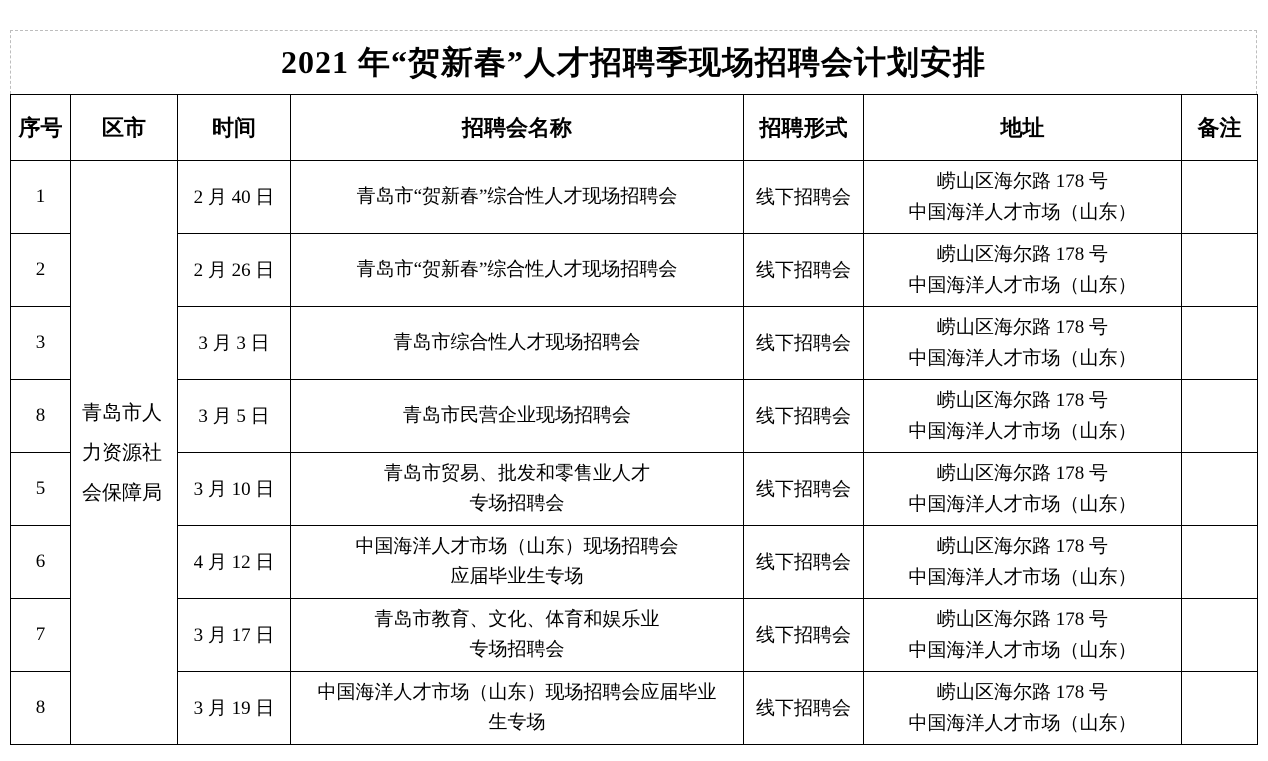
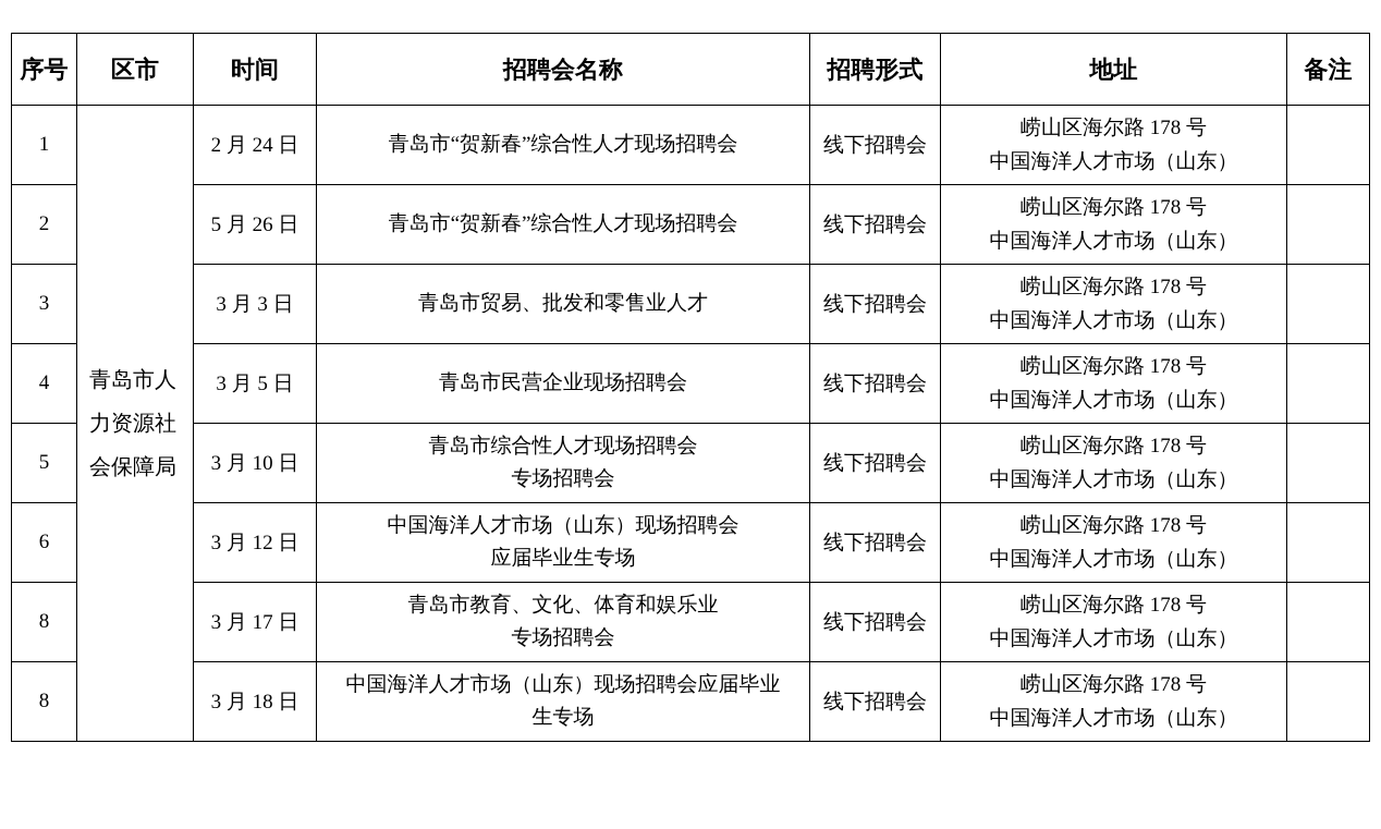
- 2021 年“贺新春”人才招聘季现场招聘会计划安排
  序号	区市	时间	招聘会名称	招聘形式	地址	备注
- 1	青岛市人力资源社会保障局	2 月 40 日	青岛市“贺新春”综合性人才现场招聘会	线下招聘会	崂山区海尔路 178 号 中国海洋人才市场（山东）
+ 1	青岛市人力资源社会保障局	2 月 24 日	青岛市“贺新春”综合性人才现场招聘会	线下招聘会	崂山区海尔路 178 号 中国海洋人才市场（山东）
- 2	2 月 26 日	青岛市“贺新春”综合性人才现场招聘会	线下招聘会	崂山区海尔路 178 号 中国海洋人才市场（山东）
+ 2	5 月 26 日	青岛市“贺新春”综合性人才现场招聘会	线下招聘会	崂山区海尔路 178 号 中国海洋人才市场（山东）
- 3	3 月 3 日	青岛市综合性人才现场招聘会	线下招聘会	崂山区海尔路 178 号 中国海洋人才市场（山东）
+ 3	3 月 3 日	青岛市贸易、批发和零售业人才	线下招聘会	崂山区海尔路 178 号 中国海洋人才市场（山东）
- 8	3 月 5 日	青岛市民营企业现场招聘会	线下招聘会	崂山区海尔路 178 号 中国海洋人才市场（山东）
+ 4	3 月 5 日	青岛市民营企业现场招聘会	线下招聘会	崂山区海尔路 178 号 中国海洋人才市场（山东）
- 5	3 月 10 日	青岛市贸易、批发和零售业人才 专场招聘会	线下招聘会	崂山区海尔路 178 号 中国海洋人才市场（山东）
+ 5	3 月 10 日	青岛市综合性人才现场招聘会 专场招聘会	线下招聘会	崂山区海尔路 178 号 中国海洋人才市场（山东）
- 6	4 月 12 日	中国海洋人才市场（山东）现场招聘会 应届毕业生专场	线下招聘会	崂山区海尔路 178 号 中国海洋人才市场（山东）
+ 6	3 月 12 日	中国海洋人才市场（山东）现场招聘会 应届毕业生专场	线下招聘会	崂山区海尔路 178 号 中国海洋人才市场（山东）
- 7	3 月 17 日	青岛市教育、文化、体育和娱乐业 专场招聘会	线下招聘会	崂山区海尔路 178 号 中国海洋人才市场（山东）
+ 8	3 月 17 日	青岛市教育、文化、体育和娱乐业 专场招聘会	线下招聘会	崂山区海尔路 178 号 中国海洋人才市场（山东）
- 8	3 月 19 日	中国海洋人才市场（山东）现场招聘会应届毕业 生专场	线下招聘会	崂山区海尔路 178 号 中国海洋人才市场（山东）
+ 8	3 月 18 日	中国海洋人才市场（山东）现场招聘会应届毕业 生专场	线下招聘会	崂山区海尔路 178 号 中国海洋人才市场（山东）
